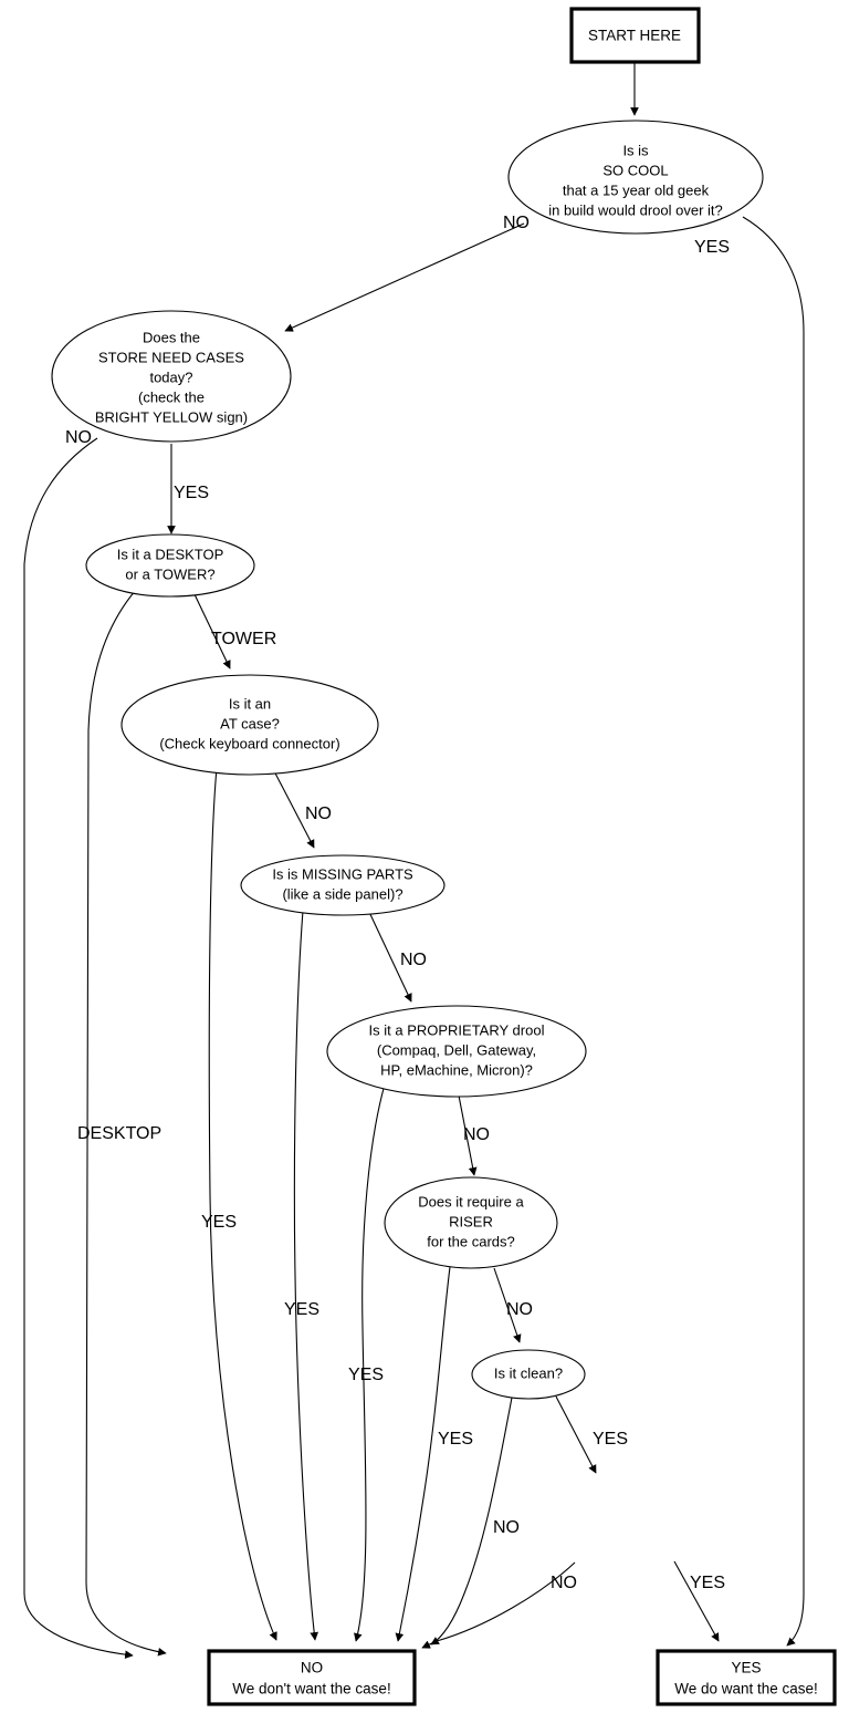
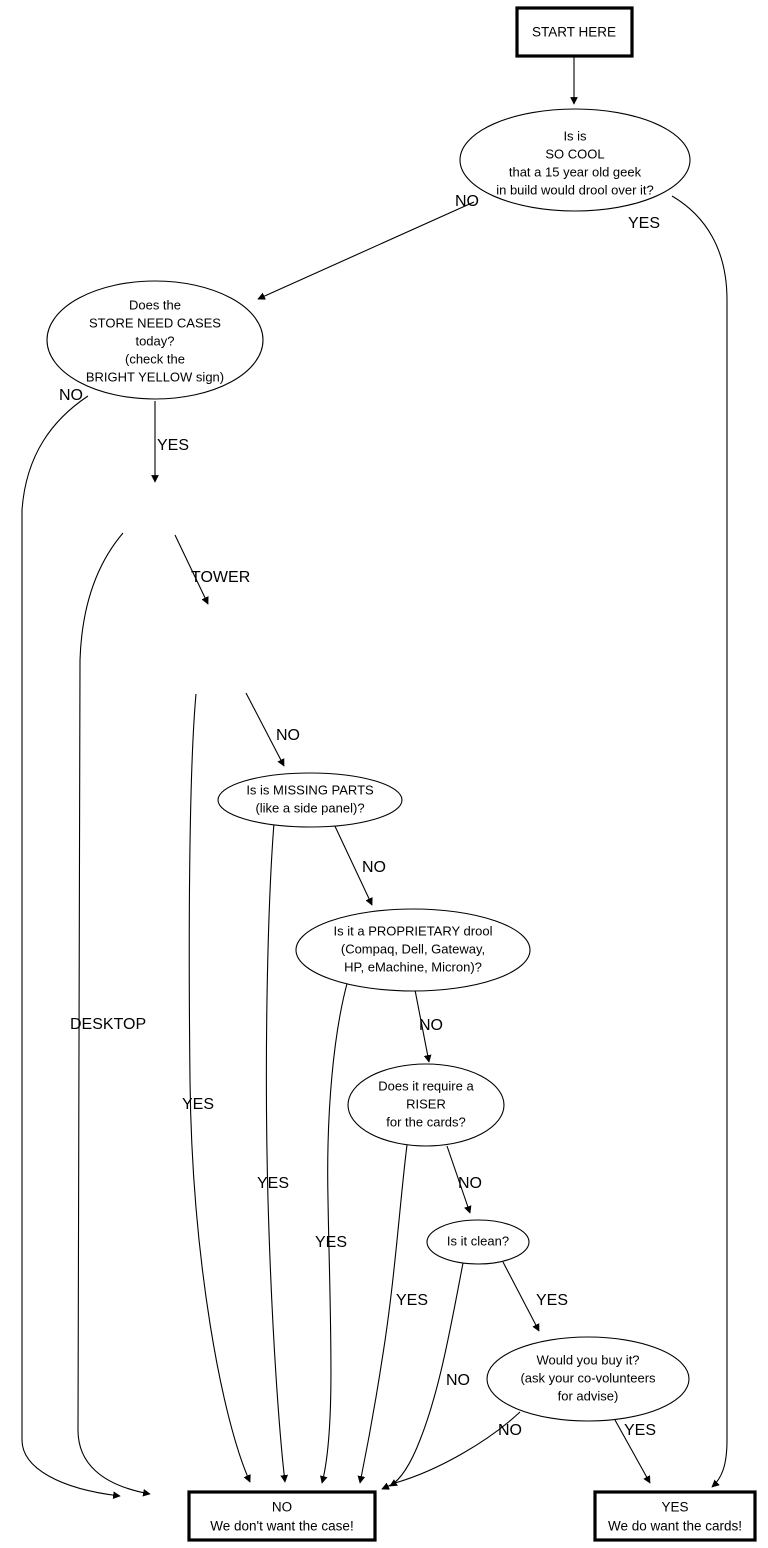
  NO
  YES
  NO
  YES
  DESKTOP
  TOWER
  YES
  NO
  YES
  NO
  YES
  NO
  YES
  NO
  NO
  YES
  NO
  YES
  START HERE
  Is is
  SO COOL
  that a 15 year old geek
  in build would drool over it?
  Does the
  STORE NEED CASES
  today?
  (check the
  BRIGHT YELLOW sign)
- Is it a DESKTOP
- or a TOWER?
- Is it an
- AT case?
- (Check keyboard connector)
  Is is MISSING PARTS
  (like a side panel)?
  Is it a PROPRIETARY drool
  (Compaq, Dell, Gateway,
  HP, eMachine, Micron)?
  Does it require a
  RISER
  for the cards?
  Is it clean?
+ Would you buy it?
+ (ask your co-volunteers
+ for advise)
  NO
  We don't want the case!
  YES
- We do want the case!
+ We do want the cards!
